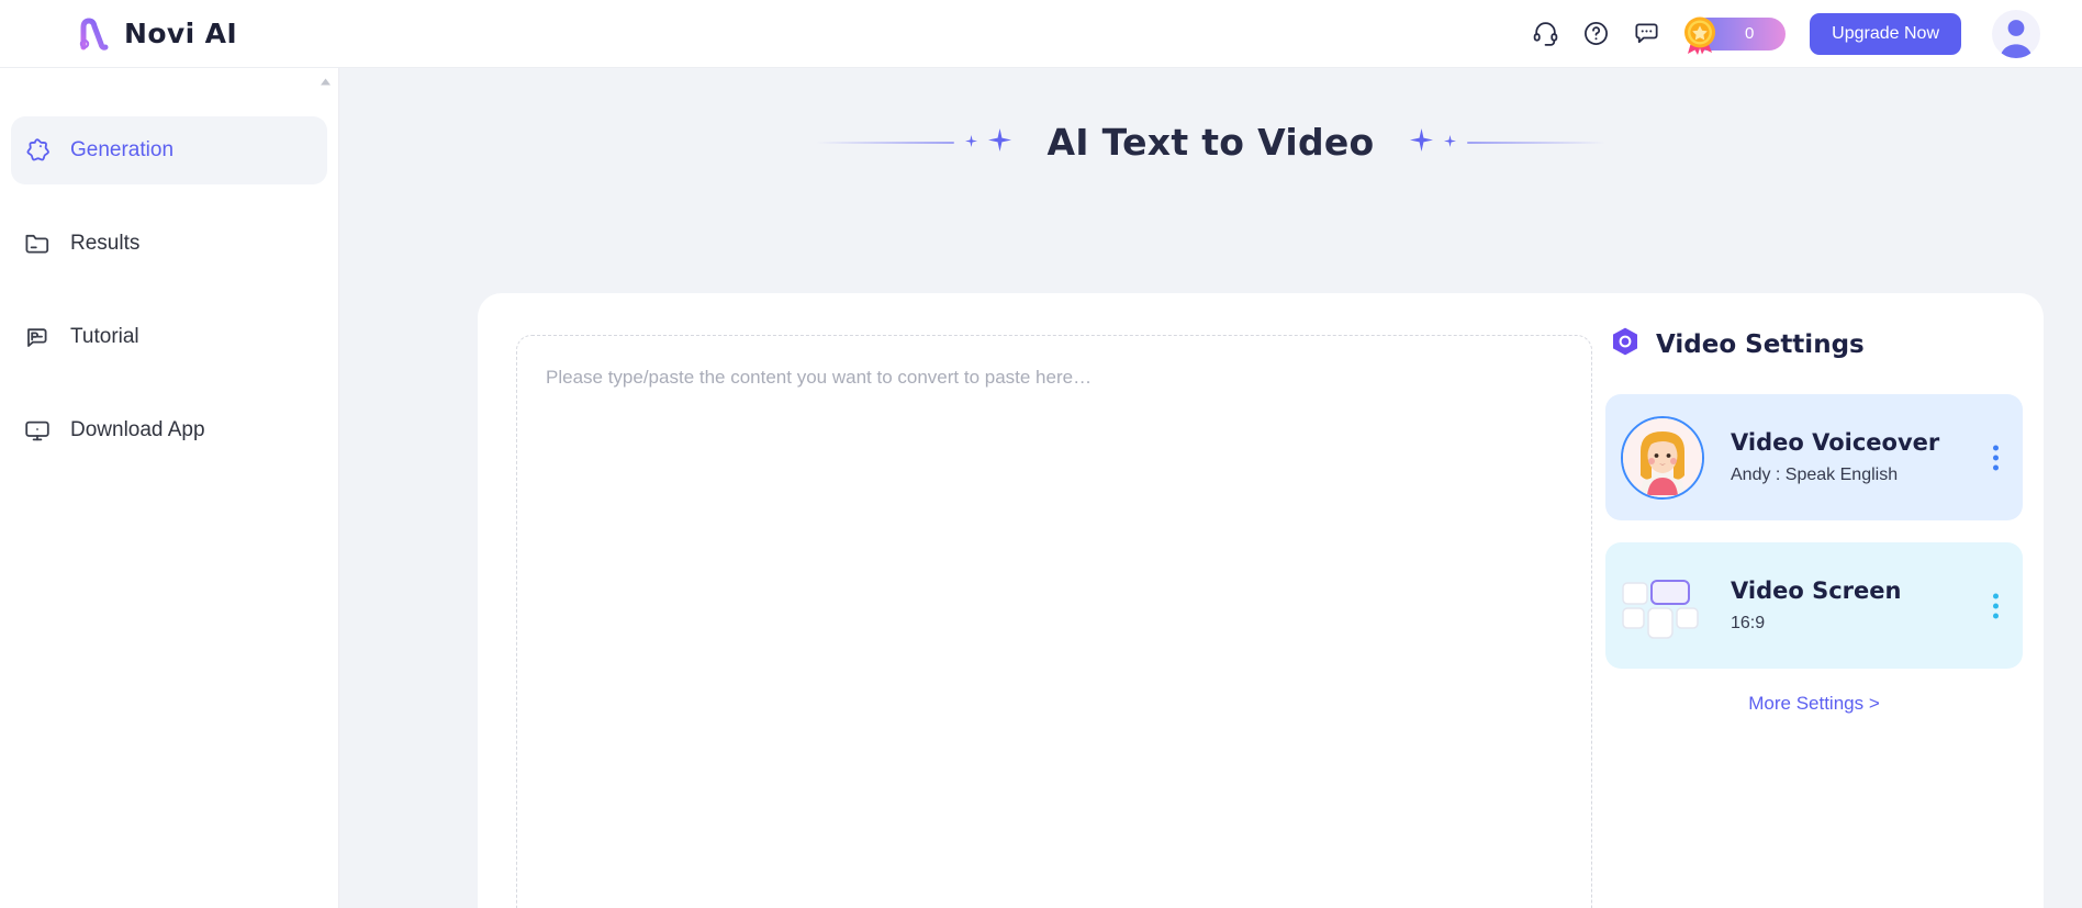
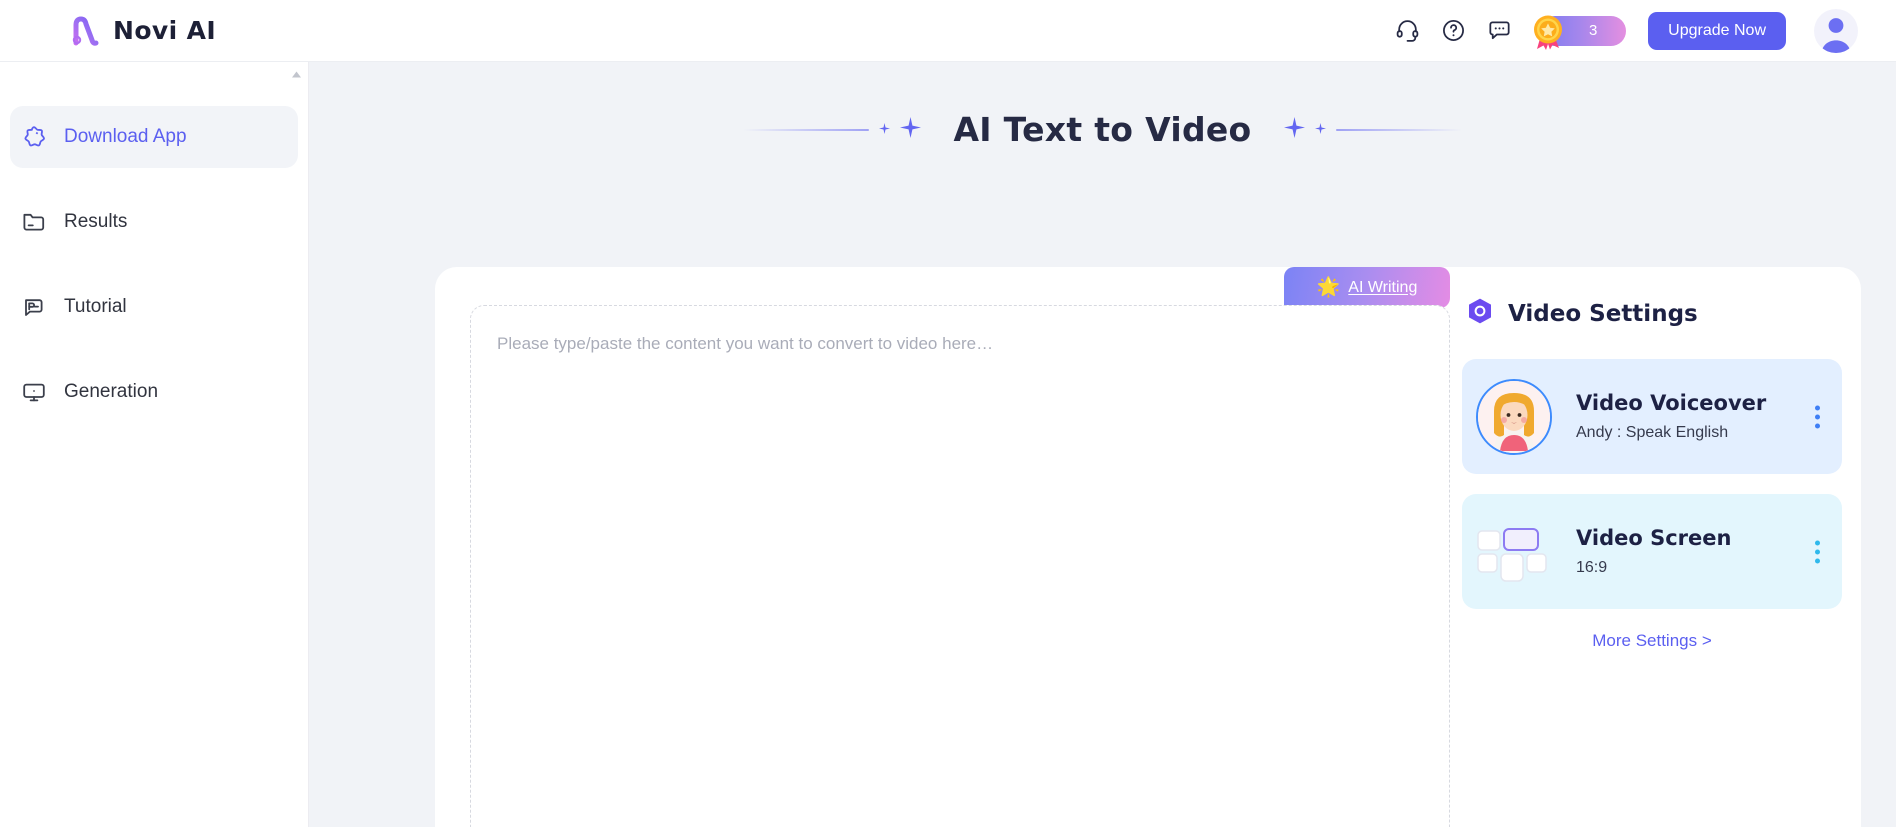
  Novi AI
- 0
+ 3
  Upgrade Now
- Generation
+ Download App
  Results
  Tutorial
- Download App
+ Generation
  AI Text to Video
+ 🌟
+ AI Writing
- Please type/paste the content you want to convert to paste here…
+ Please type/paste the content you want to convert to video here…
  Video Settings
  Video Voiceover
  Andy : Speak English
  Video Screen
  16:9
  More Settings >
